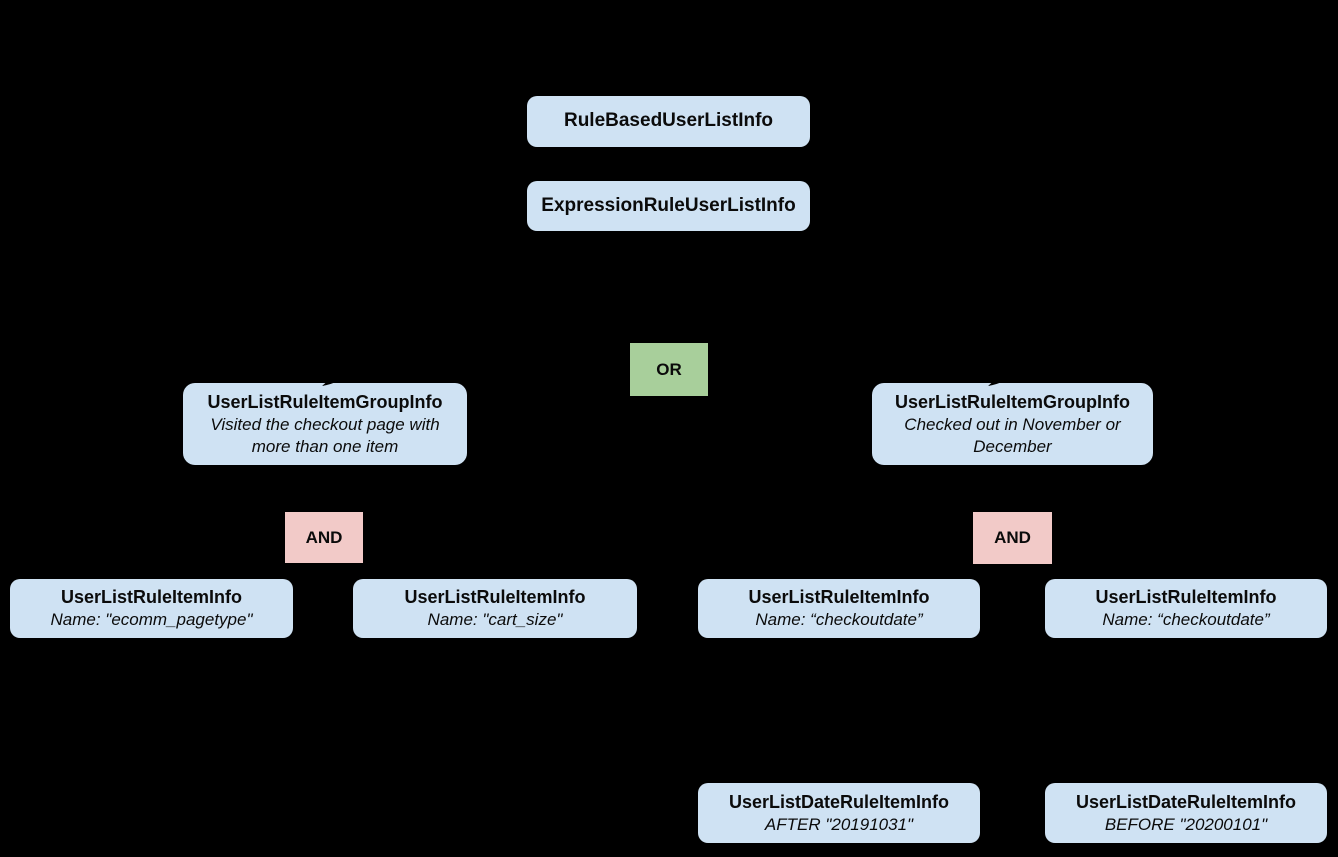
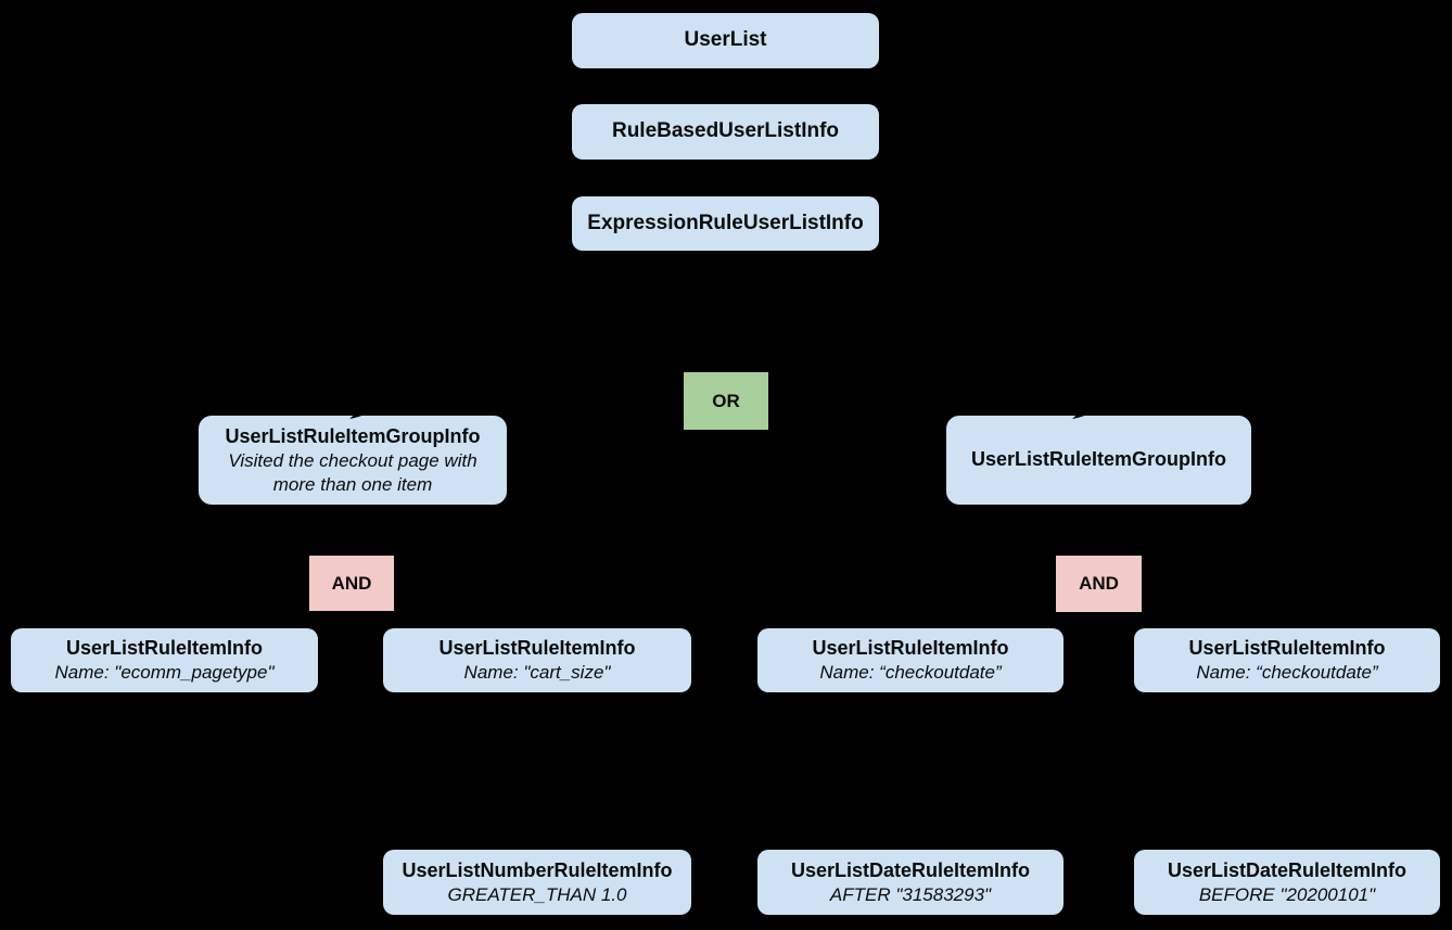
+ UserList
  RuleBasedUserListInfo
  ExpressionRuleUserListInfo
  OR
  UserListRuleItemGroupInfo
  Visited the checkout page with more than one item
  UserListRuleItemGroupInfo
- Checked out in November or December
  AND
  AND
  UserListRuleItemInfo
  Name: "ecomm_pagetype"
  UserListRuleItemInfo
  Name: "cart_size"
  UserListRuleItemInfo
  Name: “checkoutdate”
  UserListRuleItemInfo
  Name: “checkoutdate”
+ UserListNumberRuleItemInfo
+ GREATER_THAN 1.0
  UserListDateRuleItemInfo
- AFTER "20191031"
+ AFTER "31583293"
  UserListDateRuleItemInfo
  BEFORE "20200101"
